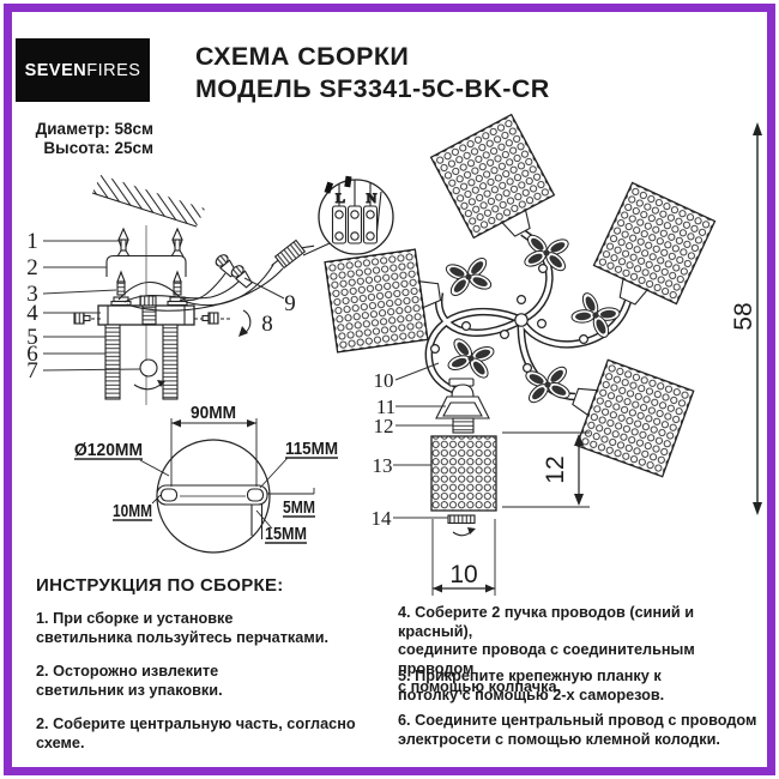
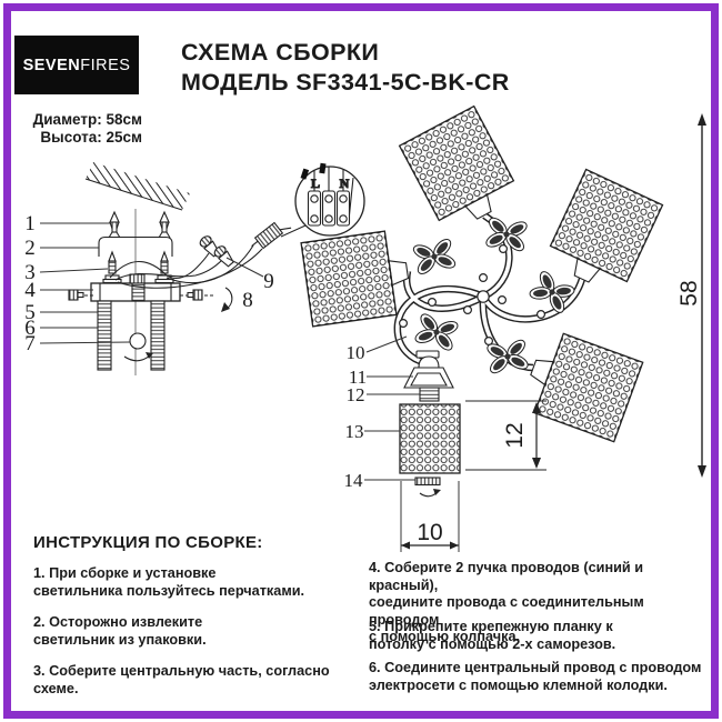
  L
  N
- 90MM
- Ø120MM
- 115MM
- 10MM
- 5MM
- 15MM
  10
  1
  2
  3
  4
  5
  6
  7
  8
  9
  10
  11
  12
  13
  14
  SEVEN
  FIRES
  СХЕМА СБОРКИ
  МОДЕЛЬ SF3341-5C-BK-CR
  Диаметр: 58см
  Высота: 25см
  ИНСТРУКЦИЯ ПО СБОРКЕ:
  1. При сборке и установке
  светильника пользуйтесь перчатками.
  2. Осторожно извлеките
  светильник из упаковки.
- 2. Соберите центральную часть, согласно схеме.
+ 3. Соберите центральную часть, согласно схеме.
  4. Соберите 2 пучка проводов (синий и красный),
  соедините провода с соединительным проводом
  с помощью колпачка.
  5. Прикрепите крепежную планку к
  потолку с помощью 2-х саморезов.
  6. Соедините центральный провод с проводом
  электросети с помощью клемной колодки.
